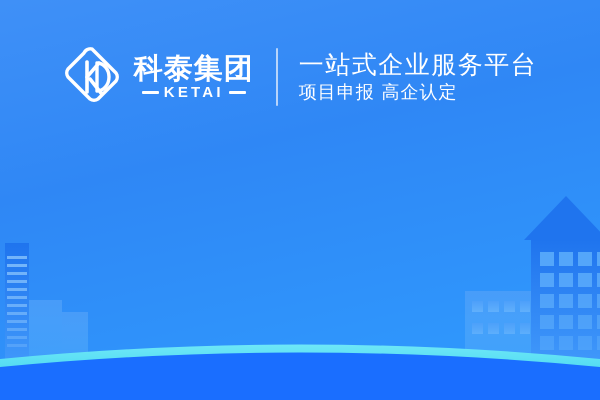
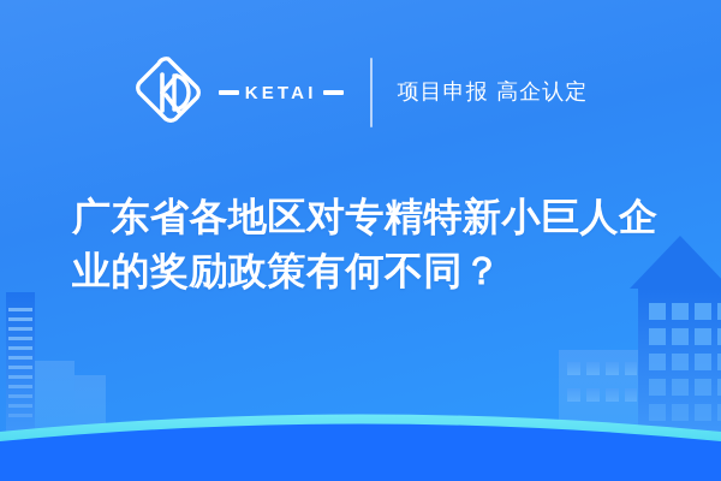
- 科泰集团
  KETAI
- 一站式企业服务平台
  项目申报 高企认定
+ 广东省各地区对专精特新小巨人企业的奖励政策有何不同？
